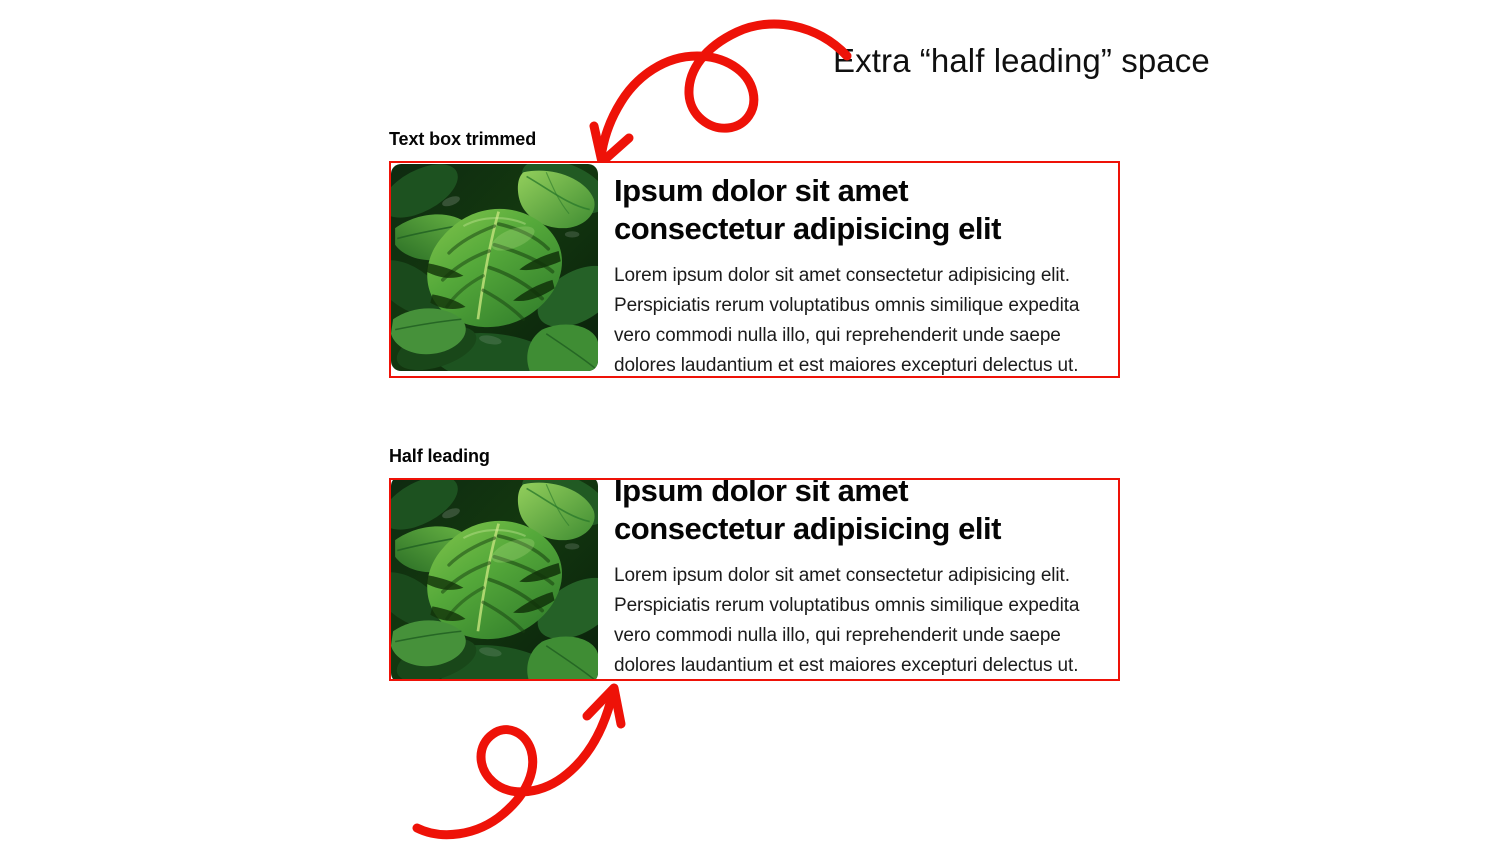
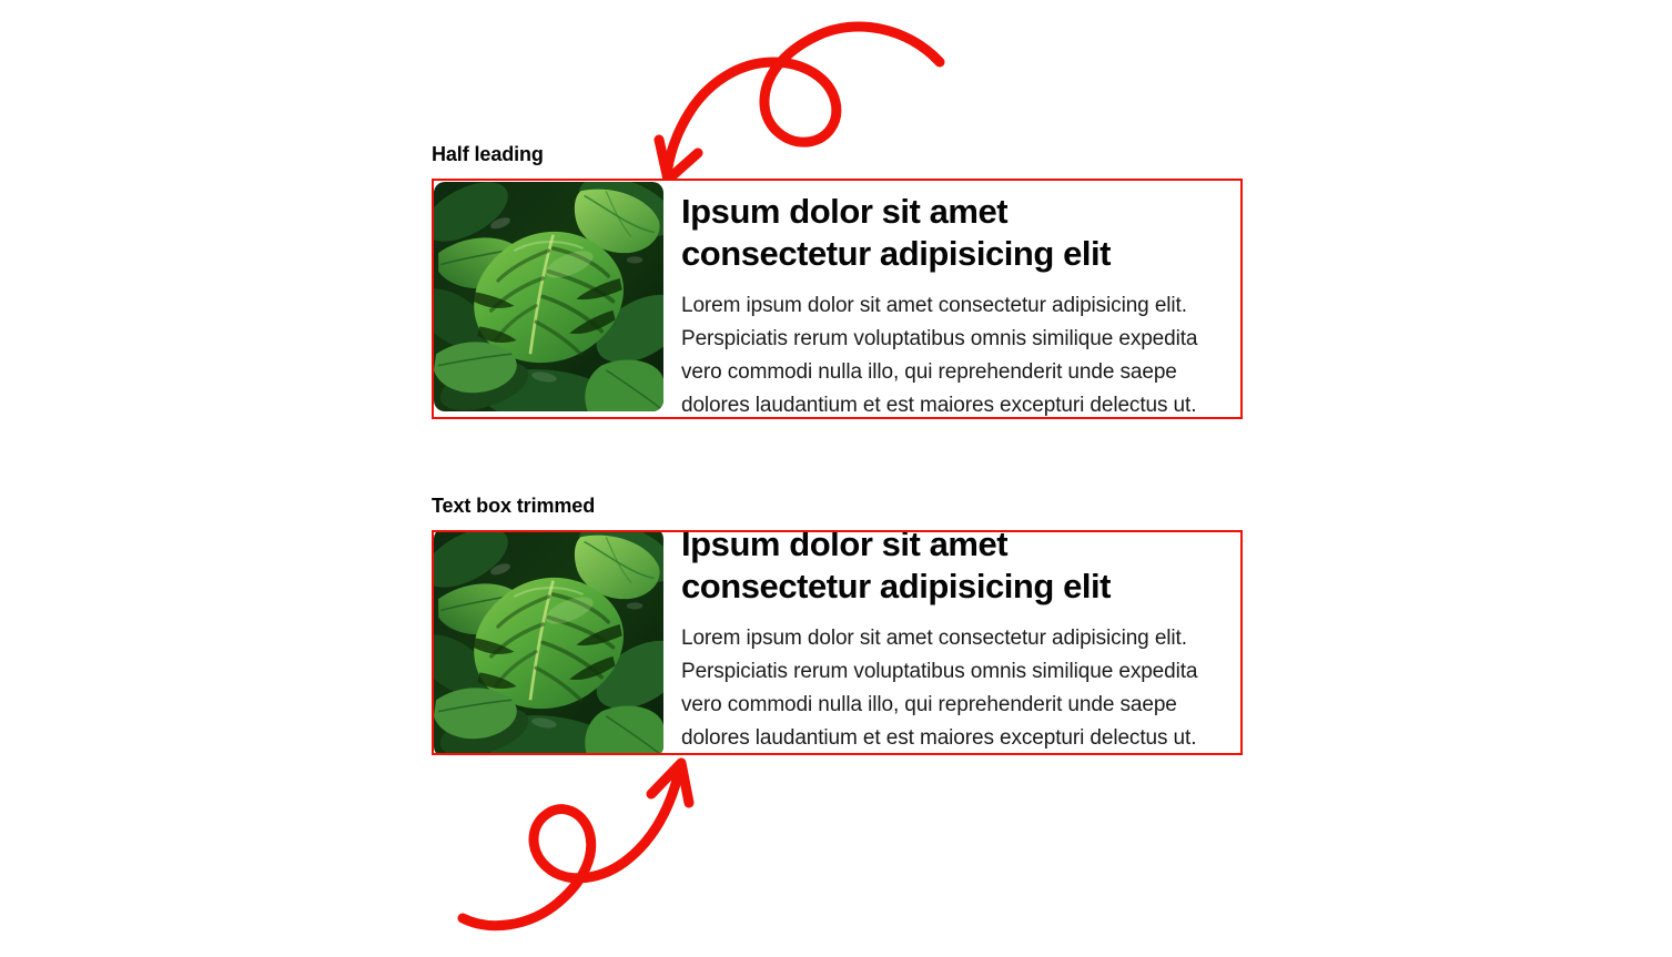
- Extra “half leading” space
- Text box trimmed
+ Half leading
  Ipsum dolor sit amet consectetur adipisicing elit
  Lorem ipsum dolor sit amet consectetur adipisicing elit. Perspiciatis rerum voluptatibus omnis similique expedita vero commodi nulla illo, qui reprehenderit unde saepe dolores laudantium et est maiores excepturi delectus ut.
- Half leading
+ Text box trimmed
  Ipsum dolor sit amet consectetur adipisicing elit
  Lorem ipsum dolor sit amet consectetur adipisicing elit. Perspiciatis rerum voluptatibus omnis similique expedita vero commodi nulla illo, qui reprehenderit unde saepe dolores laudantium et est maiores excepturi delectus ut.
